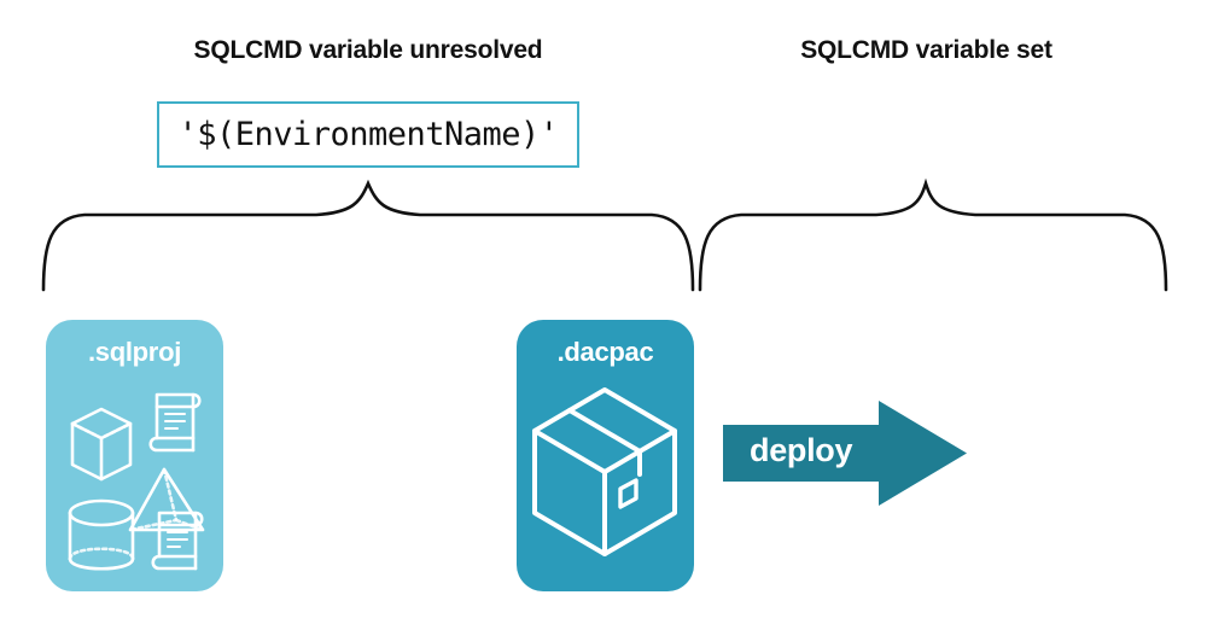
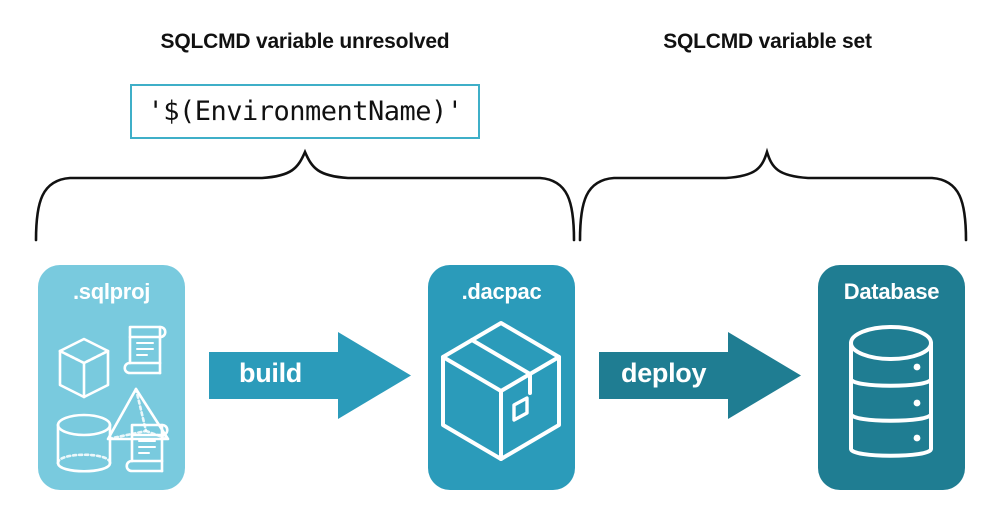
  SQLCMD variable unresolved
  SQLCMD variable set
  '$(EnvironmentName)'
  .sqlproj
  .dacpac
+ Database
+ build
  deploy
